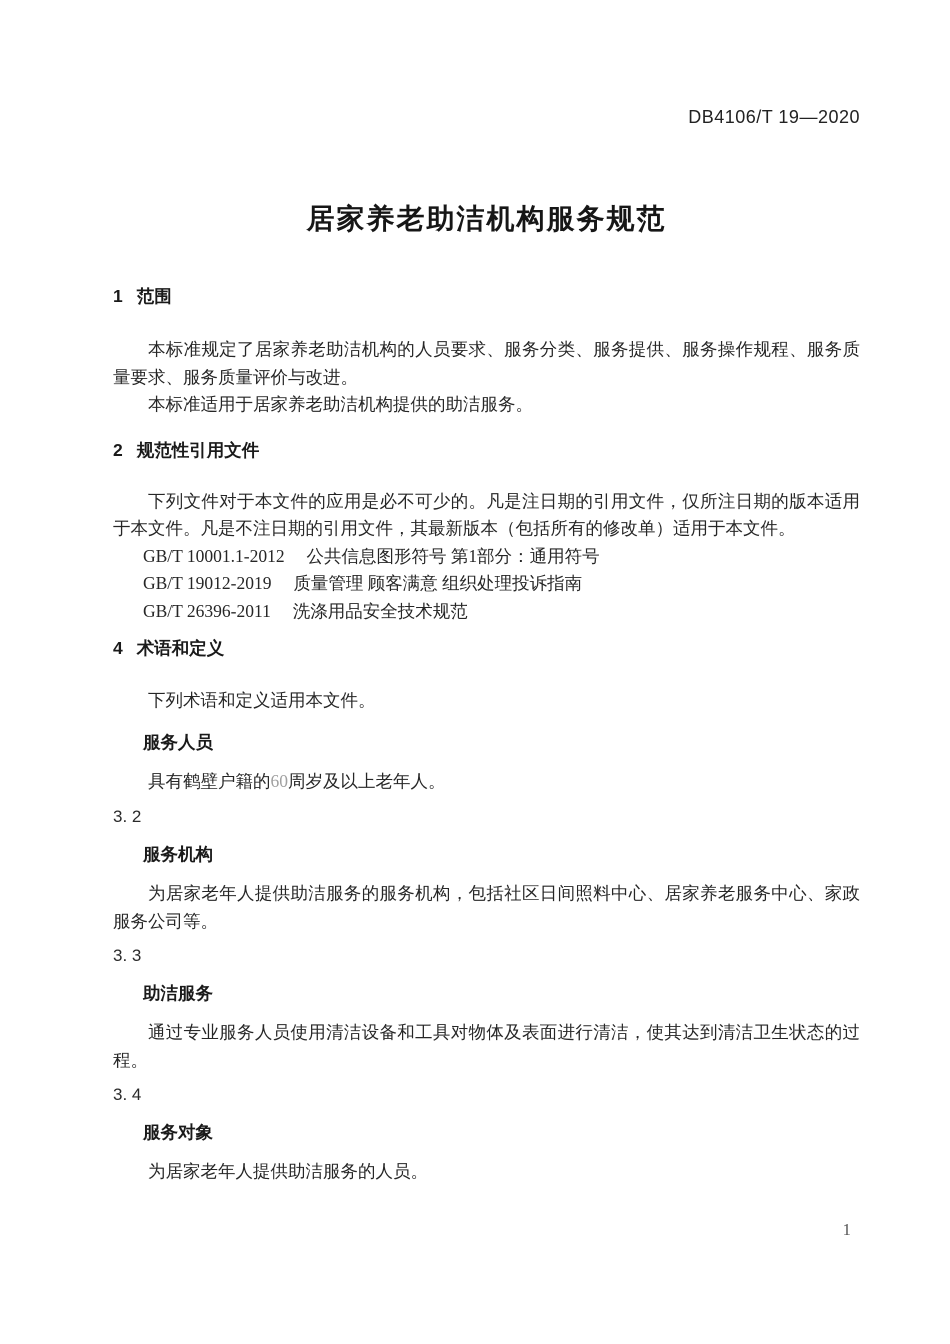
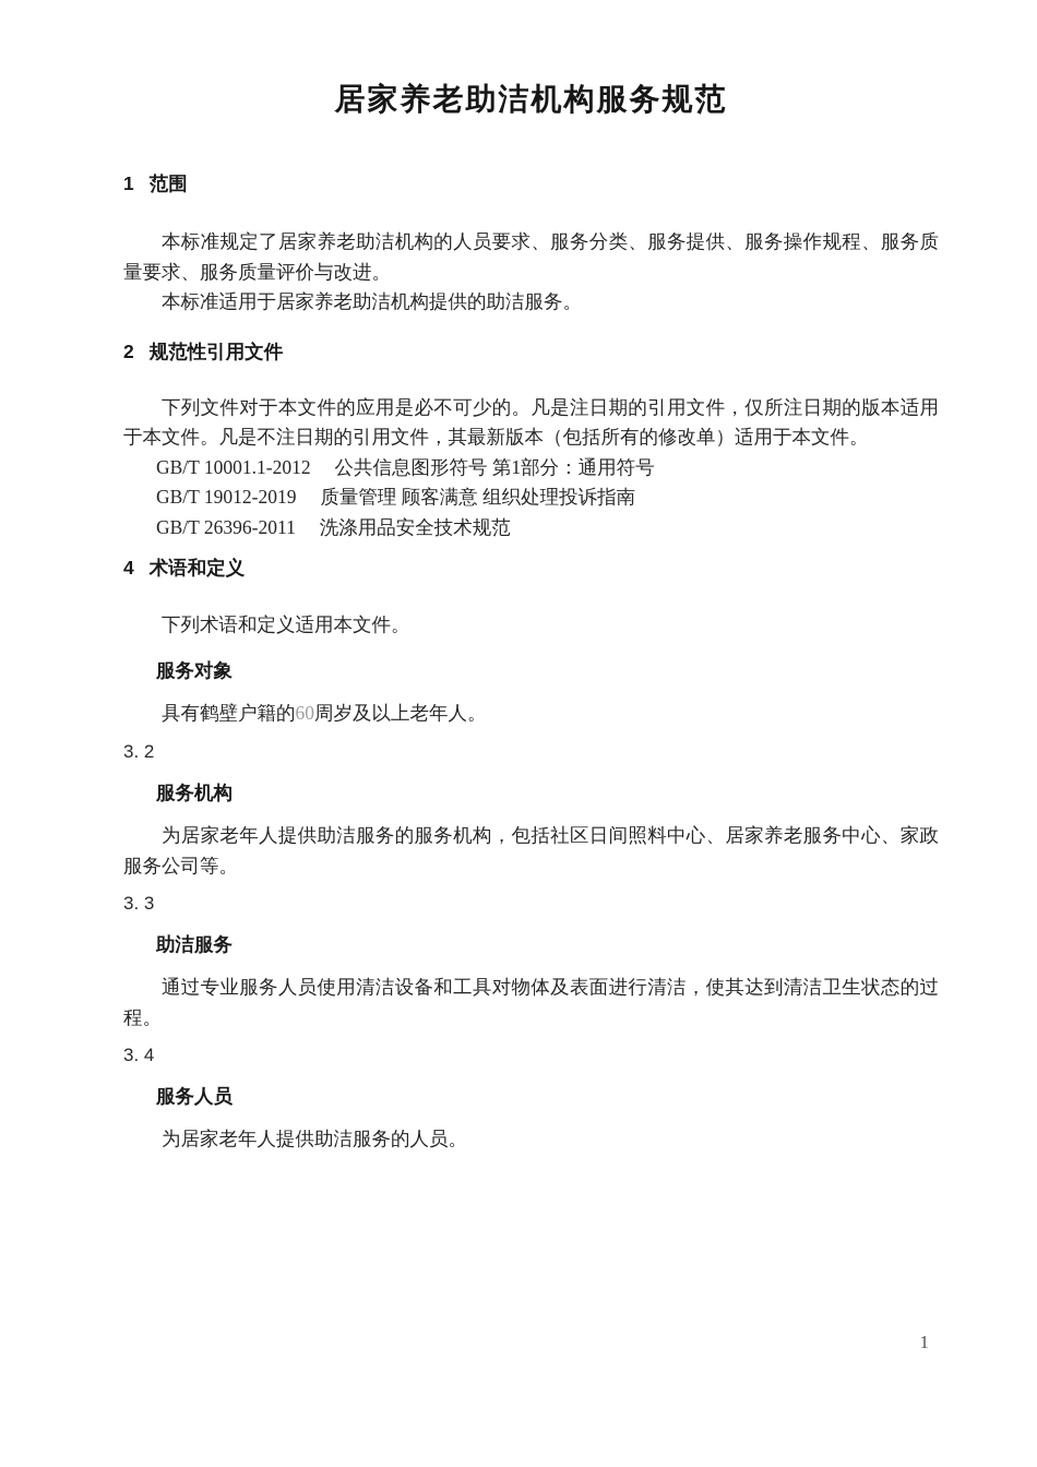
- DB4106/T 19—2020
  居家养老助洁机构服务规范
  1
  范围
  本标准规定了居家养老助洁机构的人员要求、服务分类、服务提供、服务操作规程、服务质量要求、服务质量评价与改进。
  本标准适用于居家养老助洁机构提供的助洁服务。
  2
  规范性引用文件
  下列文件对于本文件的应用是必不可少的。凡是注日期的引用文件，仅所注日期的版本适用于本文件。凡是不注日期的引用文件，其最新版本（包括所有的修改单）适用于本文件。
  GB/T 10001.1-2012 公共信息图形符号 第1部分：通用符号
  GB/T 19012-2019 质量管理 顾客满意 组织处理投诉指南
  GB/T 26396-2011 洗涤用品安全技术规范
  4
  术语和定义
  下列术语和定义适用本文件。
- 服务人员
+ 服务对象
  具有鹤壁户籍的60周岁及以上老年人。
  3. 2
  服务机构
  为居家老年人提供助洁服务的服务机构，包括社区日间照料中心、居家养老服务中心、家政服务公司等。
  3. 3
  助洁服务
  通过专业服务人员使用清洁设备和工具对物体及表面进行清洁，使其达到清洁卫生状态的过程。
  3. 4
- 服务对象
+ 服务人员
  为居家老年人提供助洁服务的人员。
  1
